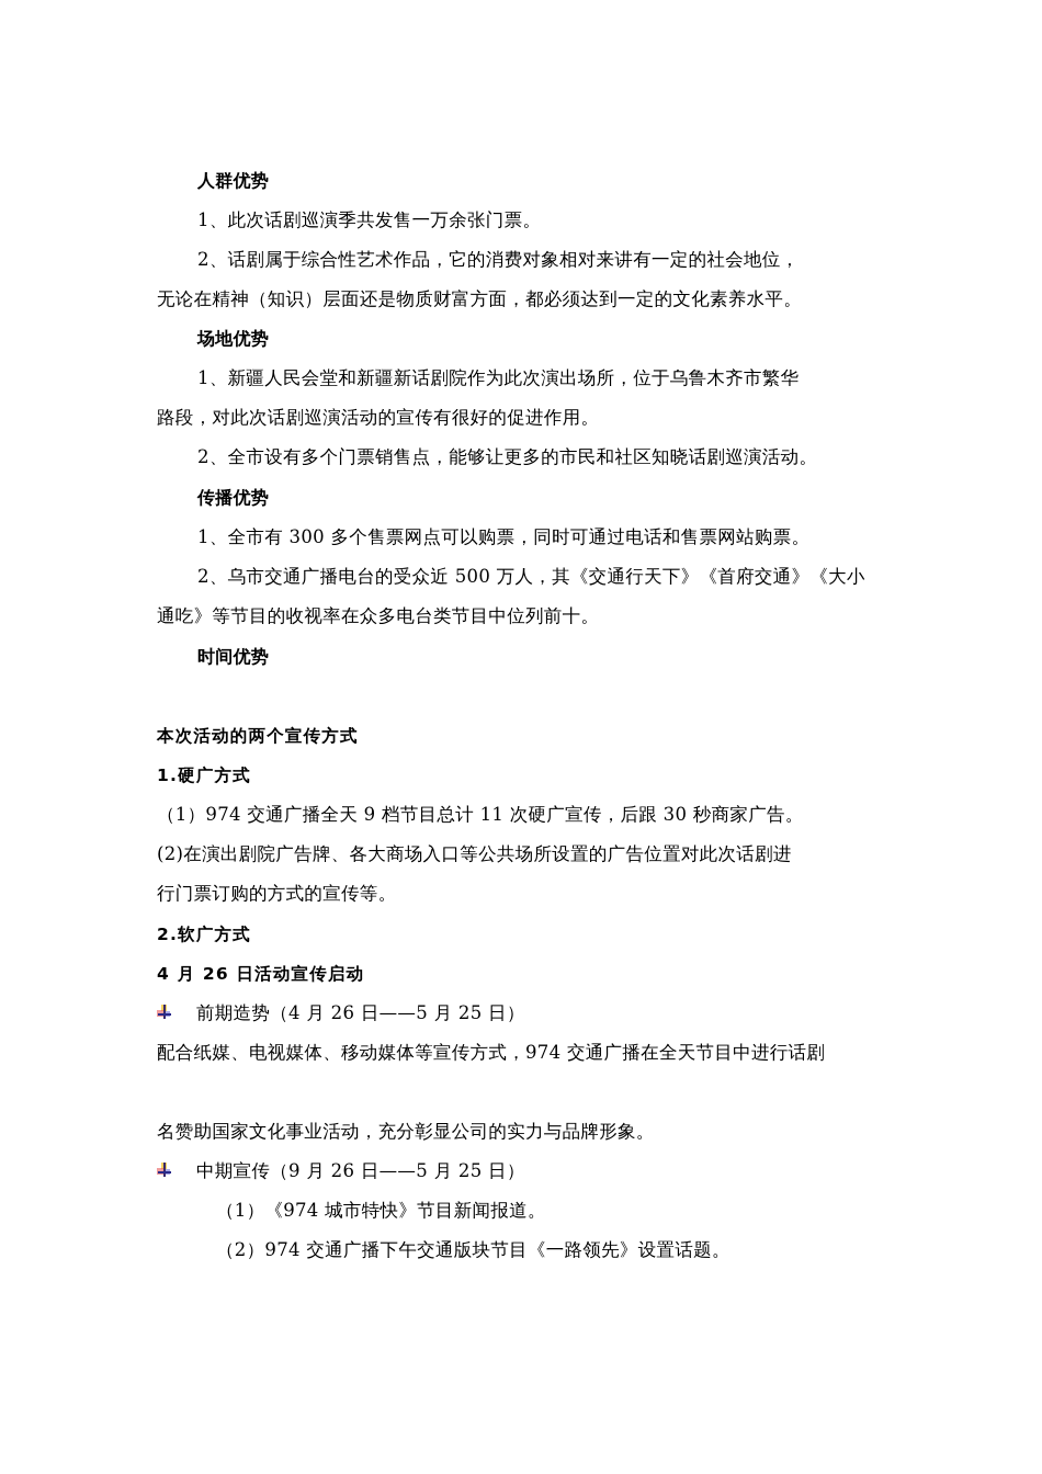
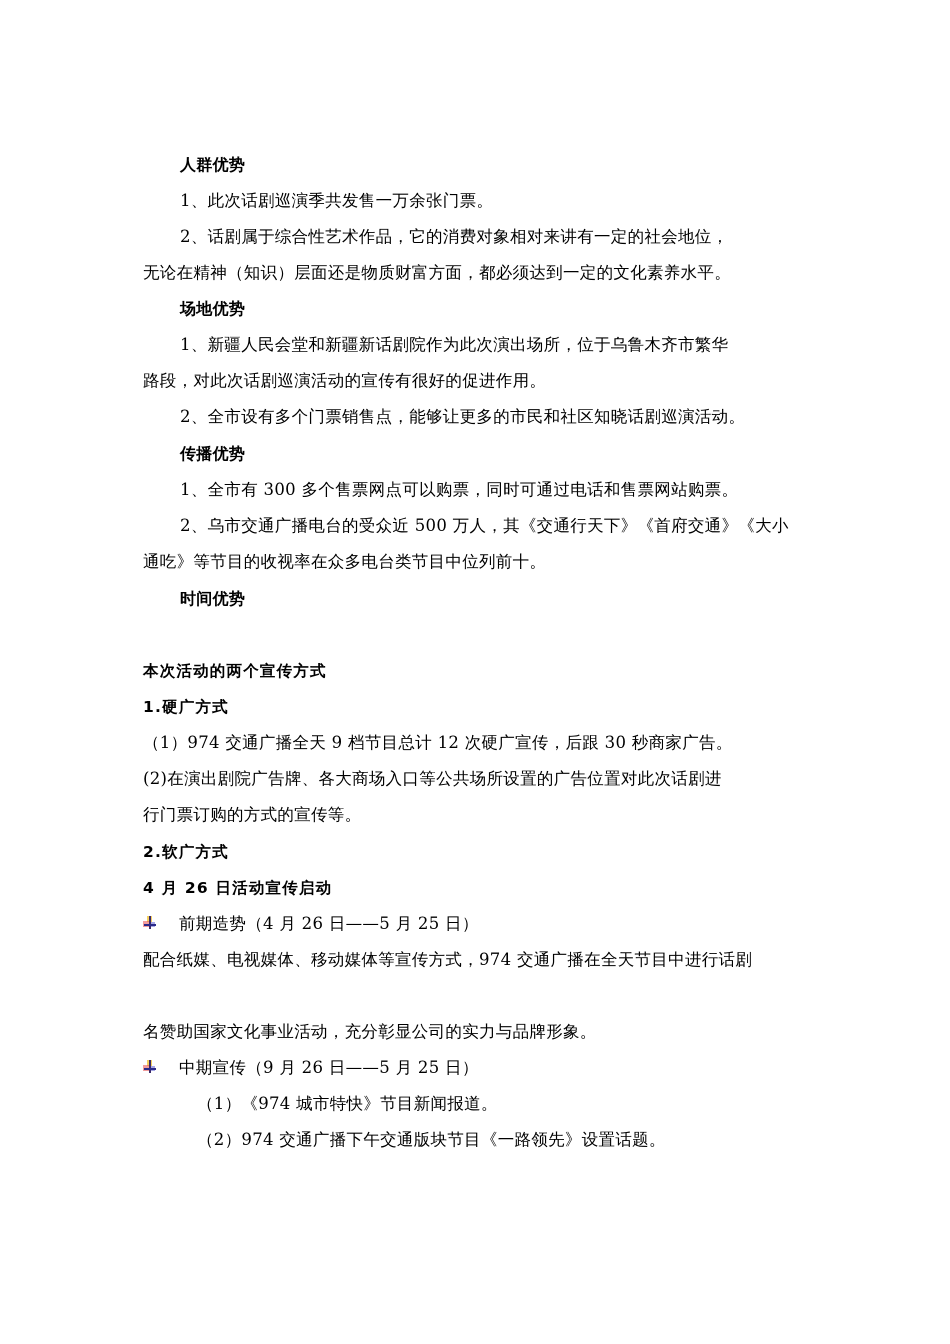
  人群优势
  1、此次话剧巡演季共发售一万余张门票。
  2、话剧属于综合性艺术作品，它的消费对象相对来讲有一定的社会地位，
  无论在精神（知识）层面还是物质财富方面，都必须达到一定的文化素养水平。
  场地优势
  1、新疆人民会堂和新疆新话剧院作为此次演出场所，位于乌鲁木齐市繁华
  路段，对此次话剧巡演活动的宣传有很好的促进作用。
  2、全市设有多个门票销售点，能够让更多的市民和社区知晓话剧巡演活动。
  传播优势
  1、全市有 300 多个售票网点可以购票，同时可通过电话和售票网站购票。
  2、乌市交通广播电台的受众近 500 万人，其《交通行天下》《首府交通》《大小
  通吃》等节目的收视率在众多电台类节目中位列前十。
  时间优势
  本次活动的两个宣传方式
  1.硬广方式
- （1）974 交通广播全天 9 档节目总计 11 次硬广宣传，后跟 30 秒商家广告。
+ （1）974 交通广播全天 9 档节目总计 12 次硬广宣传，后跟 30 秒商家广告。
  (2)在演出剧院广告牌、各大商场入口等公共场所设置的广告位置对此次话剧进
  行门票订购的方式的宣传等。
  2.软广方式
  4 月 26 日活动宣传启动
  前期造势（4 月 26 日——5 月 25 日）
  配合纸媒、电视媒体、移动媒体等宣传方式，974 交通广播在全天节目中进行话剧
  名赞助国家文化事业活动，充分彰显公司的实力与品牌形象。
  中期宣传（9 月 26 日——5 月 25 日）
  （1）《974 城市特快》节目新闻报道。
  （2）974 交通广播下午交通版块节目《一路领先》设置话题。
